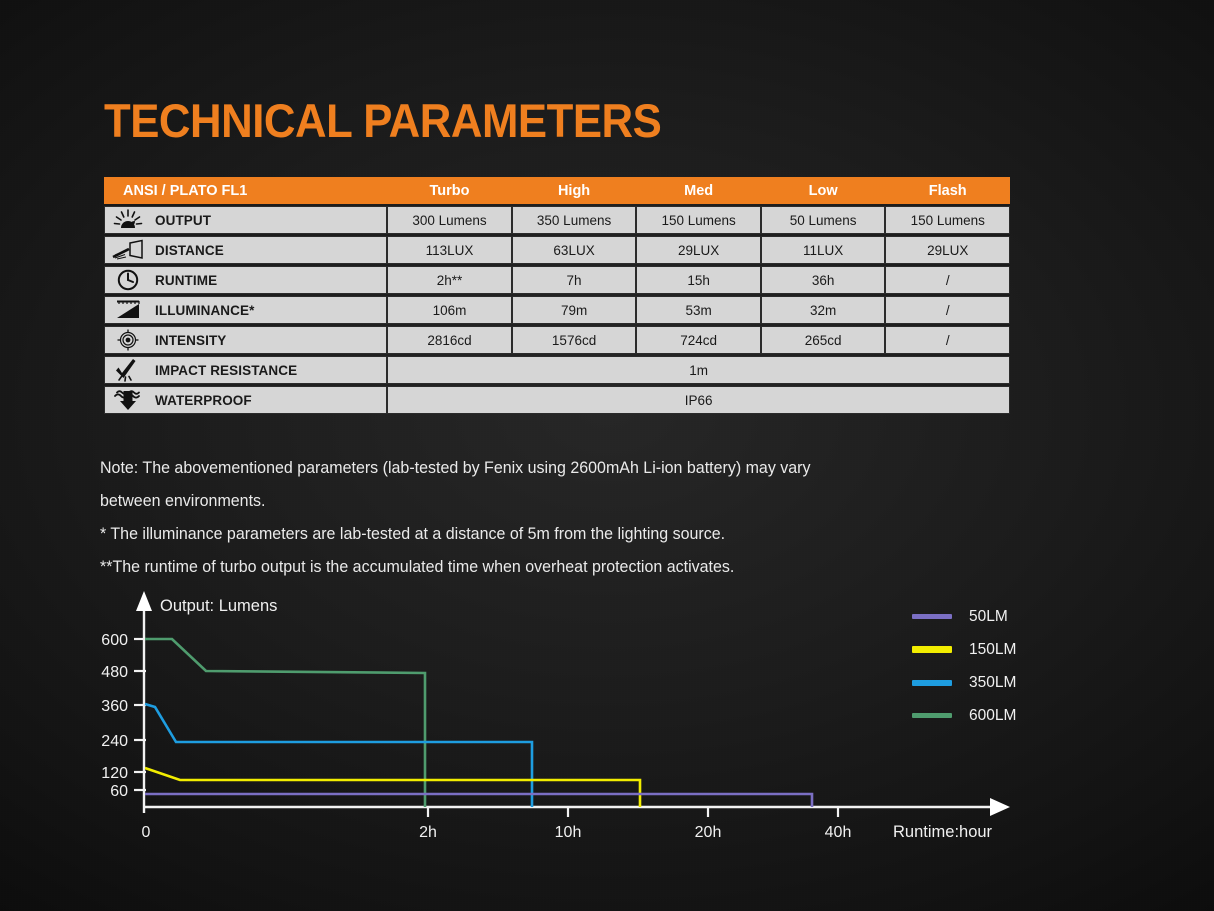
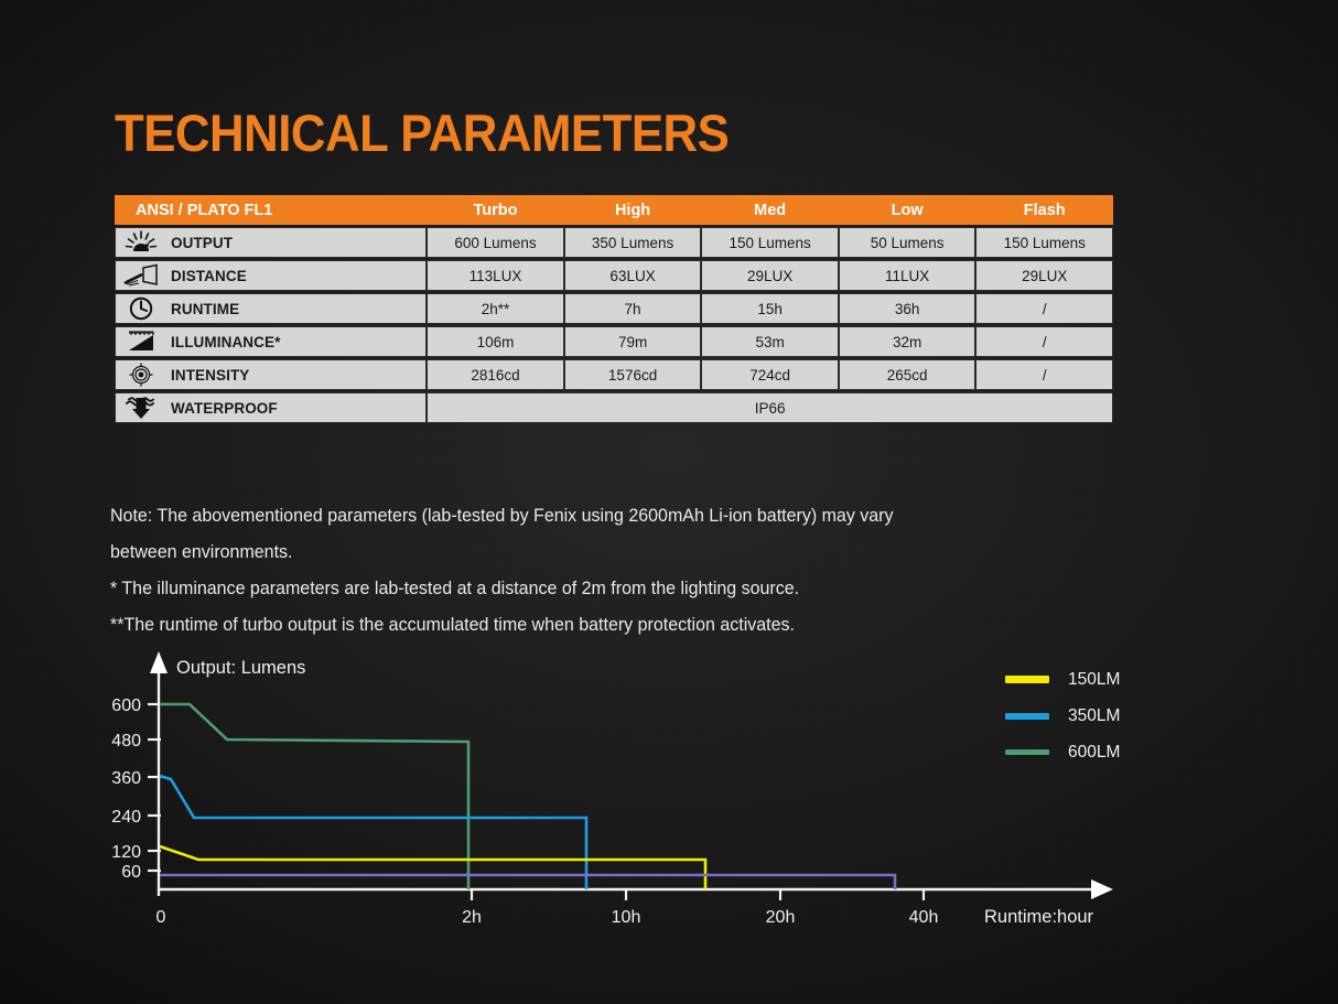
  TECHNICAL PARAMETERS
  ANSI / PLATO FL1	Turbo	High	Med	Low	Flash
- OUTPUT	300 Lumens	350 Lumens	150 Lumens	50 Lumens	150 Lumens
+ OUTPUT	600 Lumens	350 Lumens	150 Lumens	50 Lumens	150 Lumens
  DISTANCE	113LUX	63LUX	29LUX	11LUX	29LUX
  RUNTIME	2h**	7h	15h	36h	/
  ILLUMINANCE*	106m	79m	53m	32m	/
  INTENSITY	2816cd	1576cd	724cd	265cd	/
- IMPACT RESISTANCE	1m
  WATERPROOF	IP66
  Note: The abovementioned parameters (lab-tested by Fenix using 2600mAh Li-ion battery) may vary
  between environments.
- * The illuminance parameters are lab-tested at a distance of 5m from the lighting source.
+ * The illuminance parameters are lab-tested at a distance of 2m from the lighting source.
- **The runtime of turbo output is the accumulated time when overheat protection activates.
+ **The runtime of turbo output is the accumulated time when battery protection activates.
  600
  480
  360
  240
  120
  60
  0
  2h
  10h
  20h
  40h
  Output: Lumens
  Runtime:hour
- 50LM
  150LM
  350LM
  600LM
